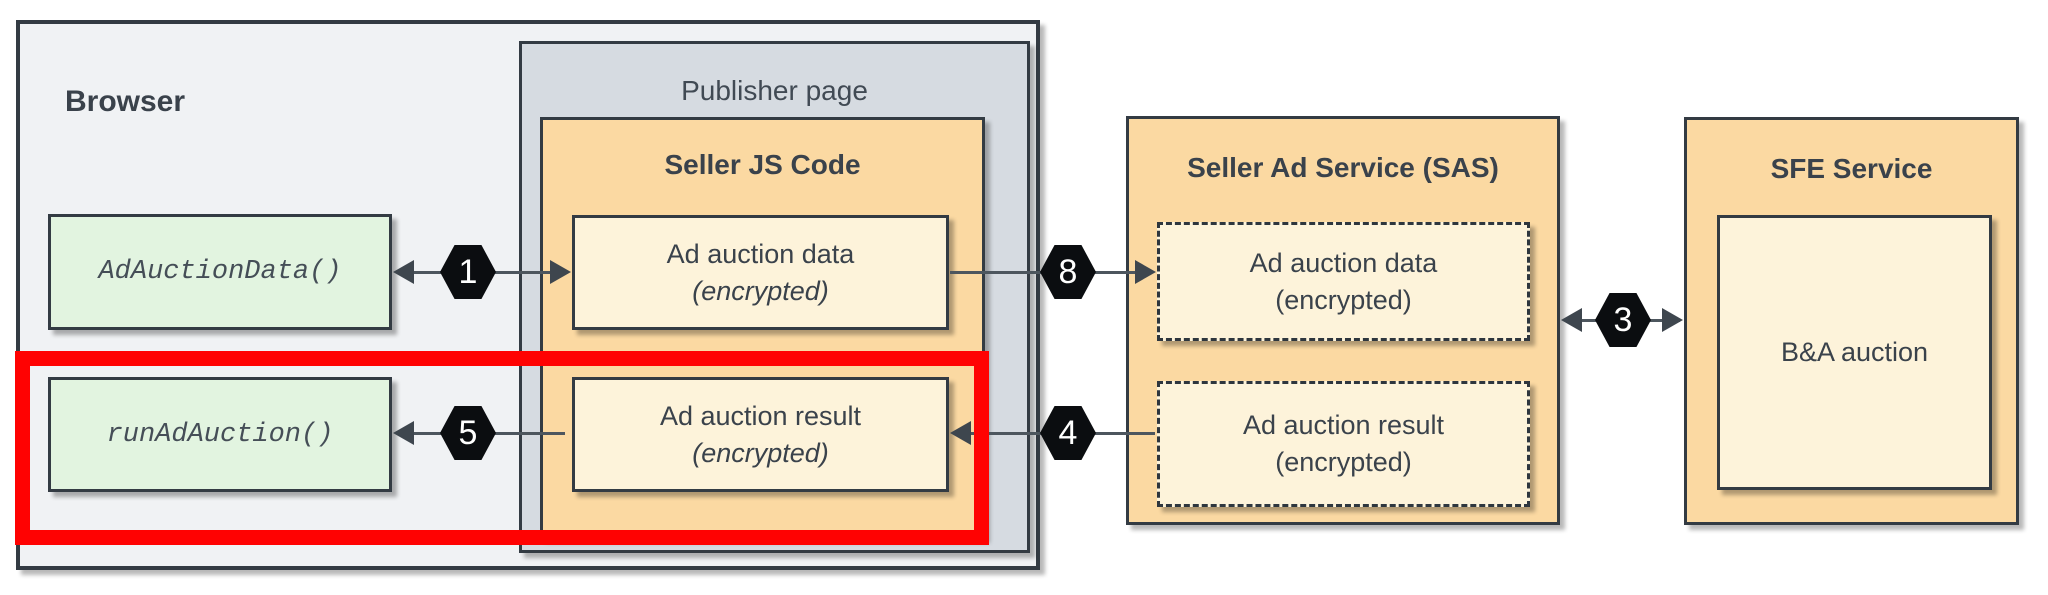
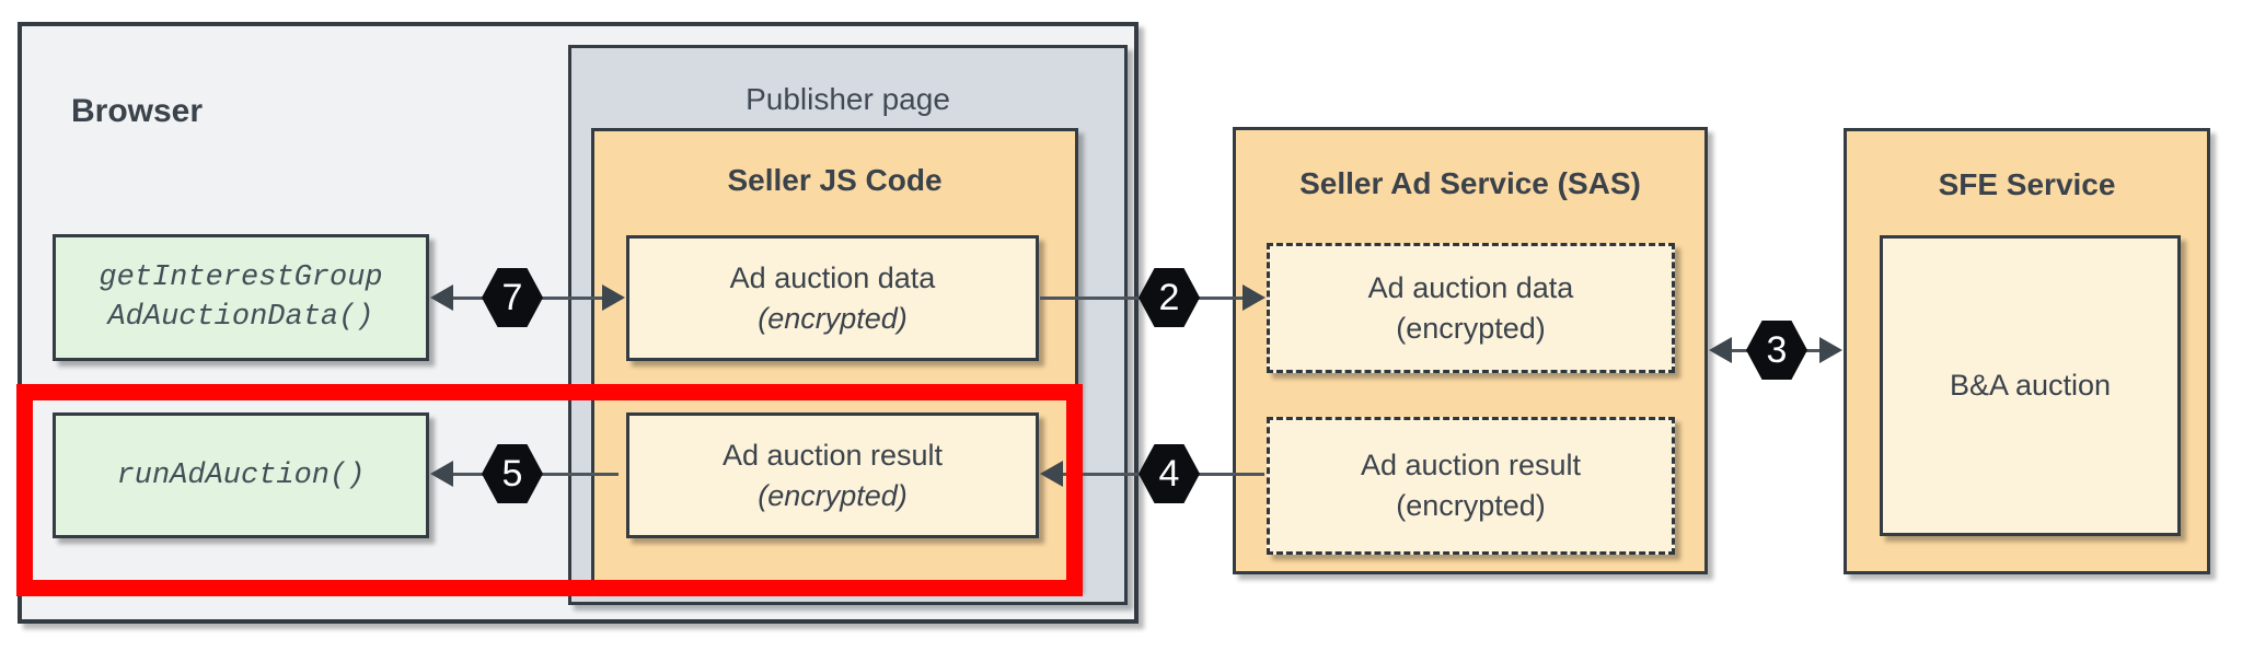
  Browser
  Publisher page
  Seller JS Code
  Ad auction data
  (encrypted)
  Ad auction result
  (encrypted)
+ getInterestGroup
  AdAuctionData()
  runAdAuction()
  Seller Ad Service (SAS)
  Ad auction data
  (encrypted)
  Ad auction result
  (encrypted)
  SFE Service
  B&A auction
- 1
+ 7
- 8
+ 2
  3
  4
  5
